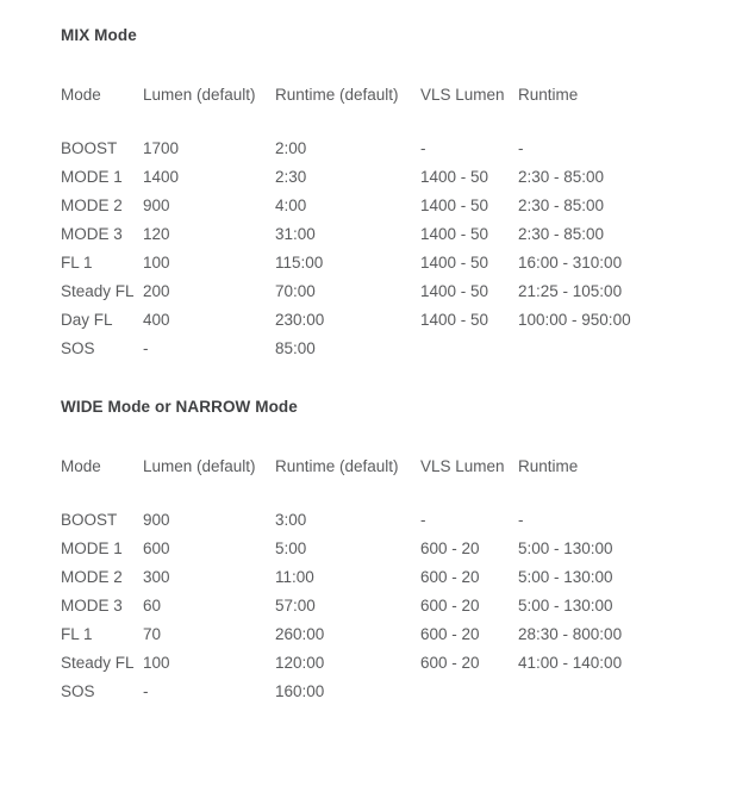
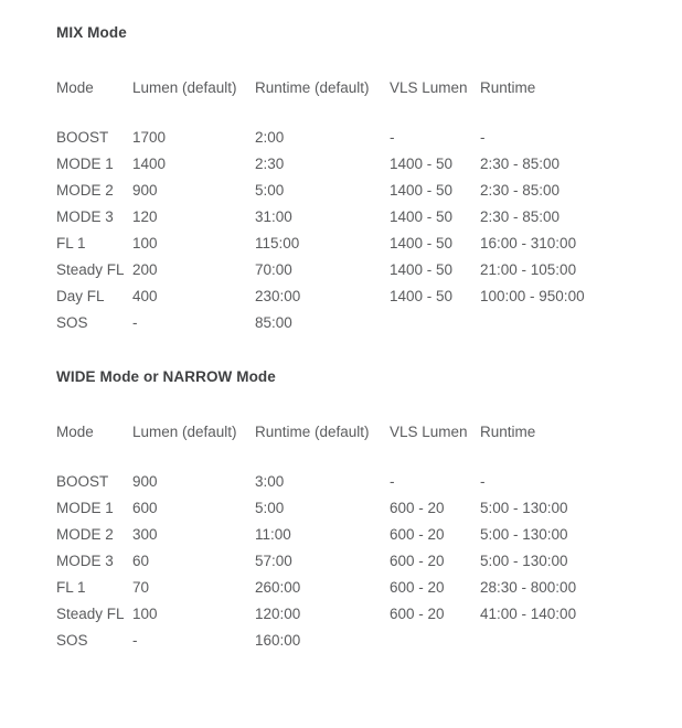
  MIX Mode
  	Mode	Lumen (default)	Runtime (default)	VLS Lumen	Runtime
  	BOOST	1700	2:00	-	-
  	MODE 1	1400	2:30	1400 - 50	2:30 - 85:00
- 	MODE 2	900	4:00	1400 - 50	2:30 - 85:00
+ 	MODE 2	900	5:00	1400 - 50	2:30 - 85:00
  	MODE 3	120	31:00	1400 - 50	2:30 - 85:00
  	FL 1	100	115:00	1400 - 50	16:00 - 310:00
- 	Steady FL	200	70:00	1400 - 50	21:25 - 105:00
+ 	Steady FL	200	70:00	1400 - 50	21:00 - 105:00
  	Day FL	400	230:00	1400 - 50	100:00 - 950:00
  	SOS	-	85:00
  WIDE Mode or NARROW Mode
  	Mode	Lumen (default)	Runtime (default)	VLS Lumen	Runtime
  	BOOST	900	3:00	-	-
  	MODE 1	600	5:00	600 - 20	5:00 - 130:00
  	MODE 2	300	11:00	600 - 20	5:00 - 130:00
  	MODE 3	60	57:00	600 - 20	5:00 - 130:00
  	FL 1	70	260:00	600 - 20	28:30 - 800:00
  	Steady FL	100	120:00	600 - 20	41:00 - 140:00
  	SOS	-	160:00
